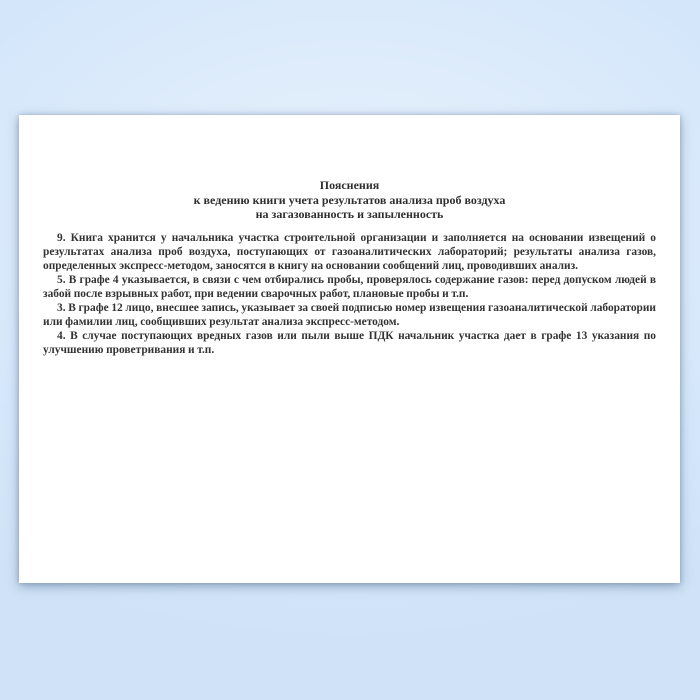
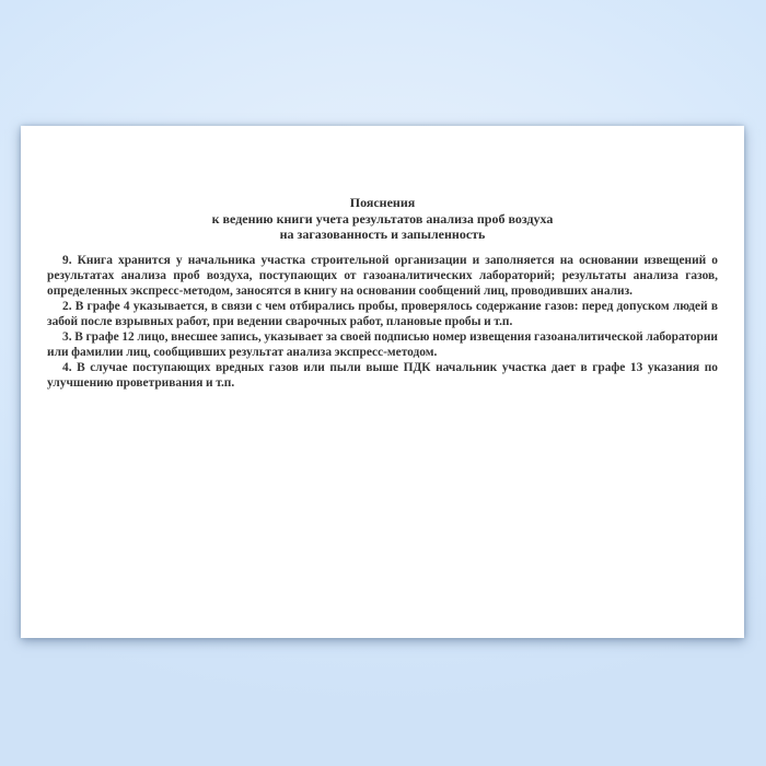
  Пояснения
  к ведению книги учета результатов анализа проб воздуха
  на загазованность и запыленность
  9. Книга хранится у начальника участка строительной организации и заполняется на основании извещений о результатах анализа проб воздуха, поступающих от газоаналитических лабораторий; результаты анализа газов, определенных экспресс-методом, заносятся в книгу на основании сообщений лиц, проводивших анализ.
- 5. В графе 4 указывается, в связи с чем отбирались пробы, проверялось содержание газов: перед допуском людей в забой после взрывных работ, при ведении сварочных работ, плановые пробы и т.п.
+ 2. В графе 4 указывается, в связи с чем отбирались пробы, проверялось содержание газов: перед допуском людей в забой после взрывных работ, при ведении сварочных работ, плановые пробы и т.п.
  3. В графе 12 лицо, внесшее запись, указывает за своей подписью номер извещения газоаналитической лаборатории или фамилии лиц, сообщивших результат анализа экспресс-методом.
  4. В случае поступающих вредных газов или пыли выше ПДК начальник участка дает в графе 13 указания по улучшению проветривания и т.п.
